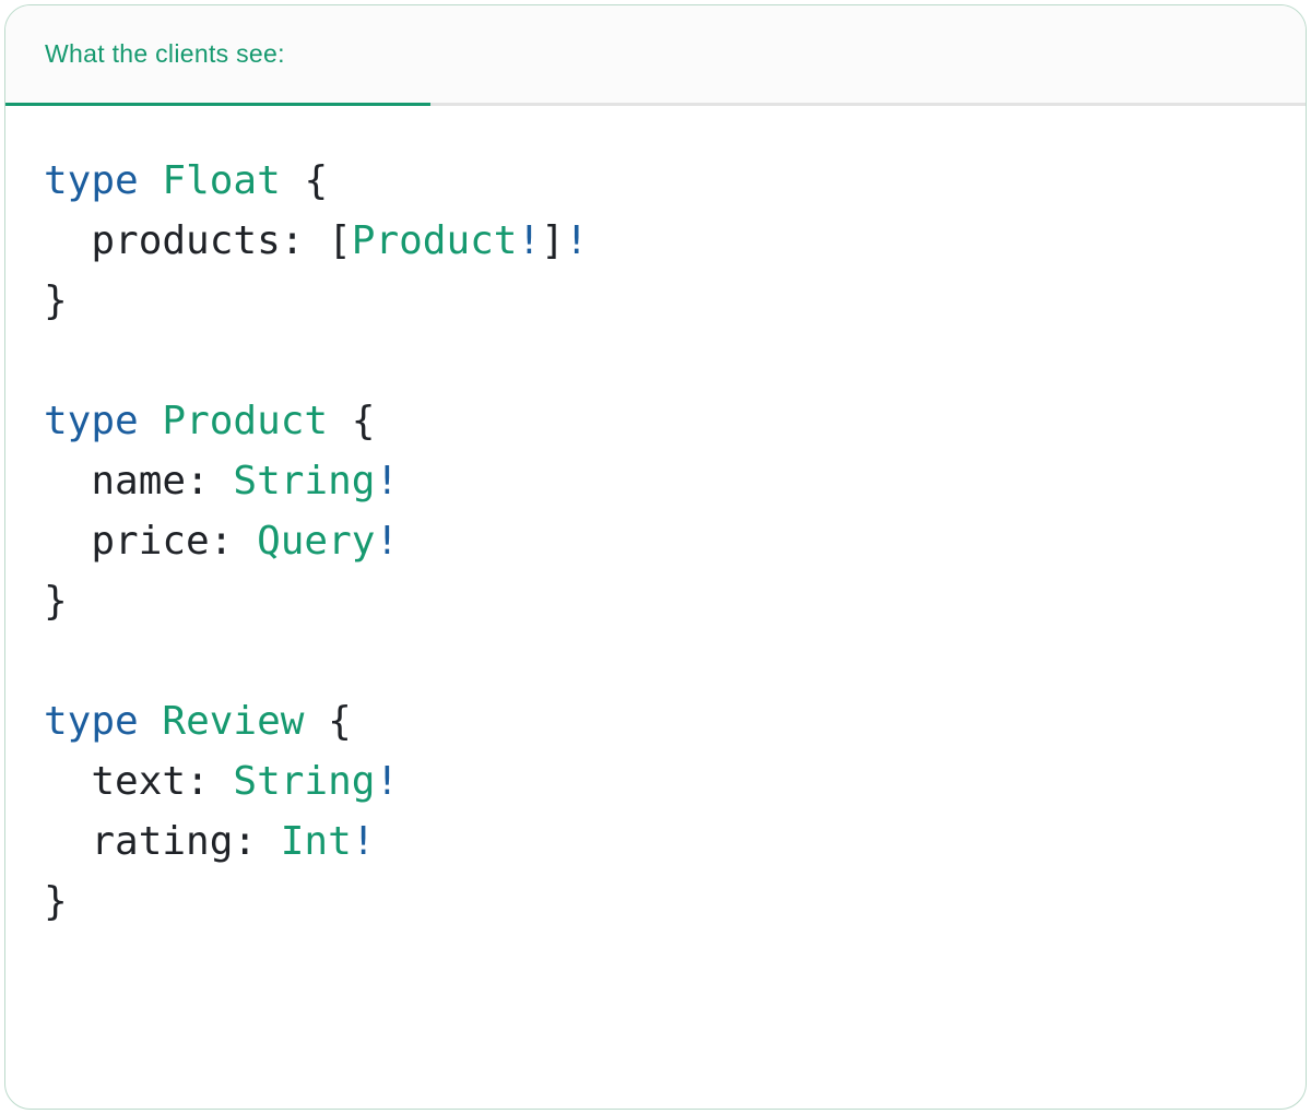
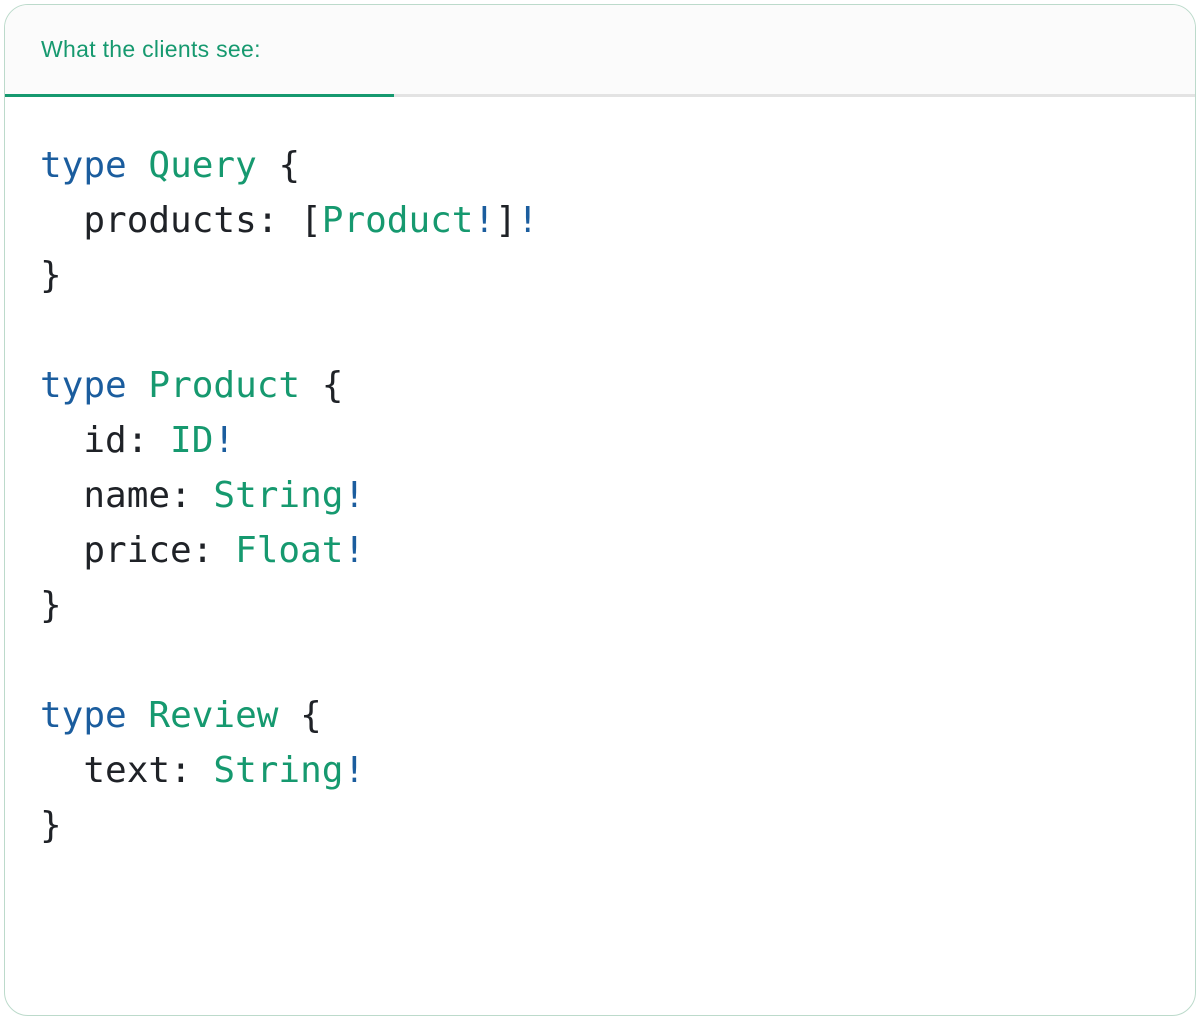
  What the clients see:
- type Float {
+ type Query {
  products: [Product!]!
  }
  type Product {
+ id: ID!
  name: String!
- price: Query!
+ price: Float!
  }
  type Review {
  text: String!
- rating: Int!
  }
